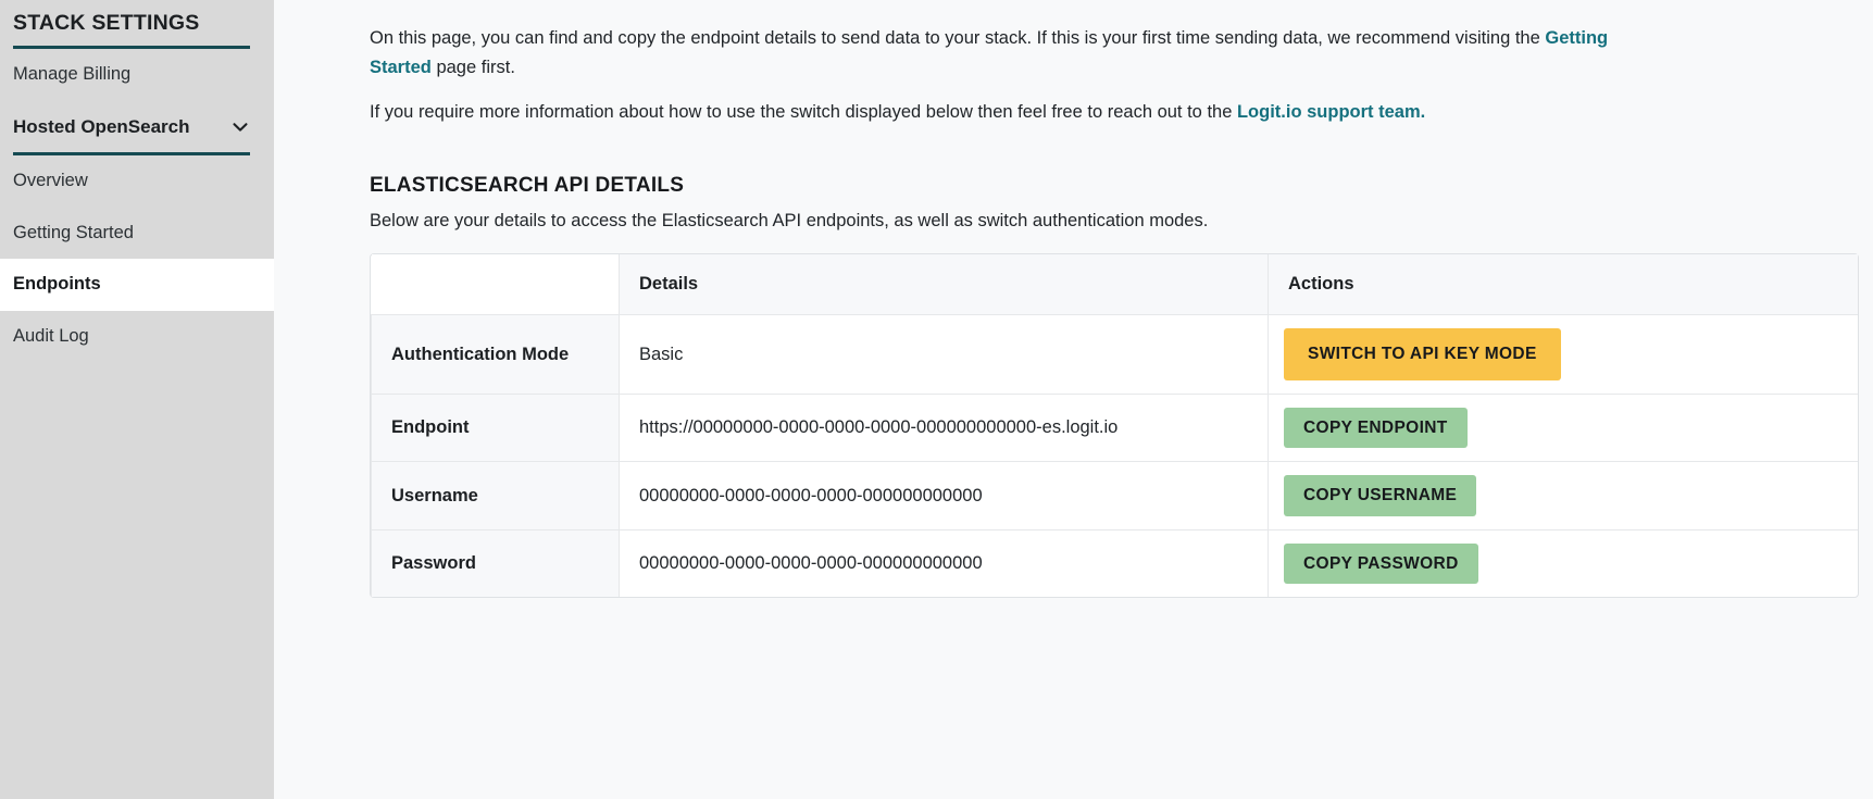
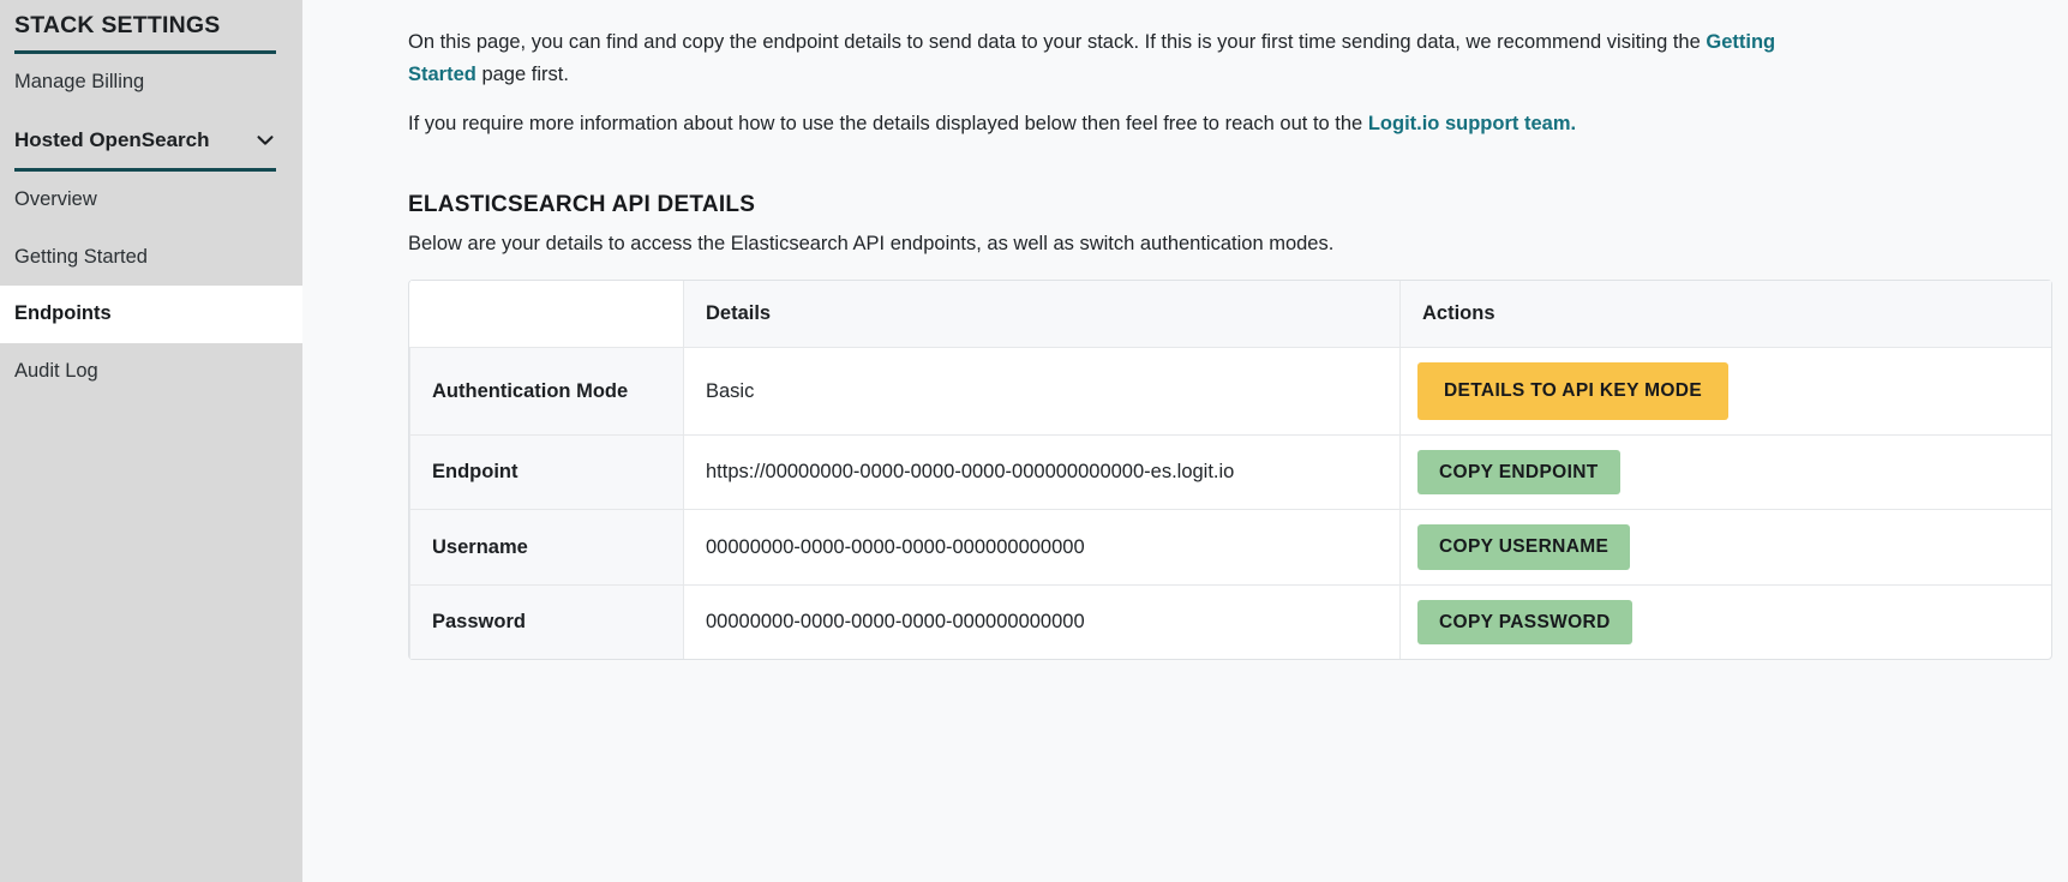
  STACK SETTINGS
  Manage Billing
  Hosted OpenSearch
  Overview
  Getting Started
  Endpoints
  Audit Log
  On this page, you can find and copy the endpoint details to send data to your stack. If this is your first time sending data, we recommend visiting the Getting Started page first.
- If you require more information about how to use the switch displayed below then feel free to reach out to the Logit.io support team.
+ If you require more information about how to use the details displayed below then feel free to reach out to the Logit.io support team.
  ELASTICSEARCH API DETAILS
  Below are your details to access the Elasticsearch API endpoints, as well as switch authentication modes.
  	Details	Actions
- Authentication Mode	Basic	SWITCH TO API KEY MODE
+ Authentication Mode	Basic	DETAILS TO API KEY MODE
  Endpoint	https://00000000-0000-0000-0000-000000000000-es.logit.io	COPY ENDPOINT
  Username	00000000-0000-0000-0000-000000000000	COPY USERNAME
  Password	00000000-0000-0000-0000-000000000000	COPY PASSWORD
